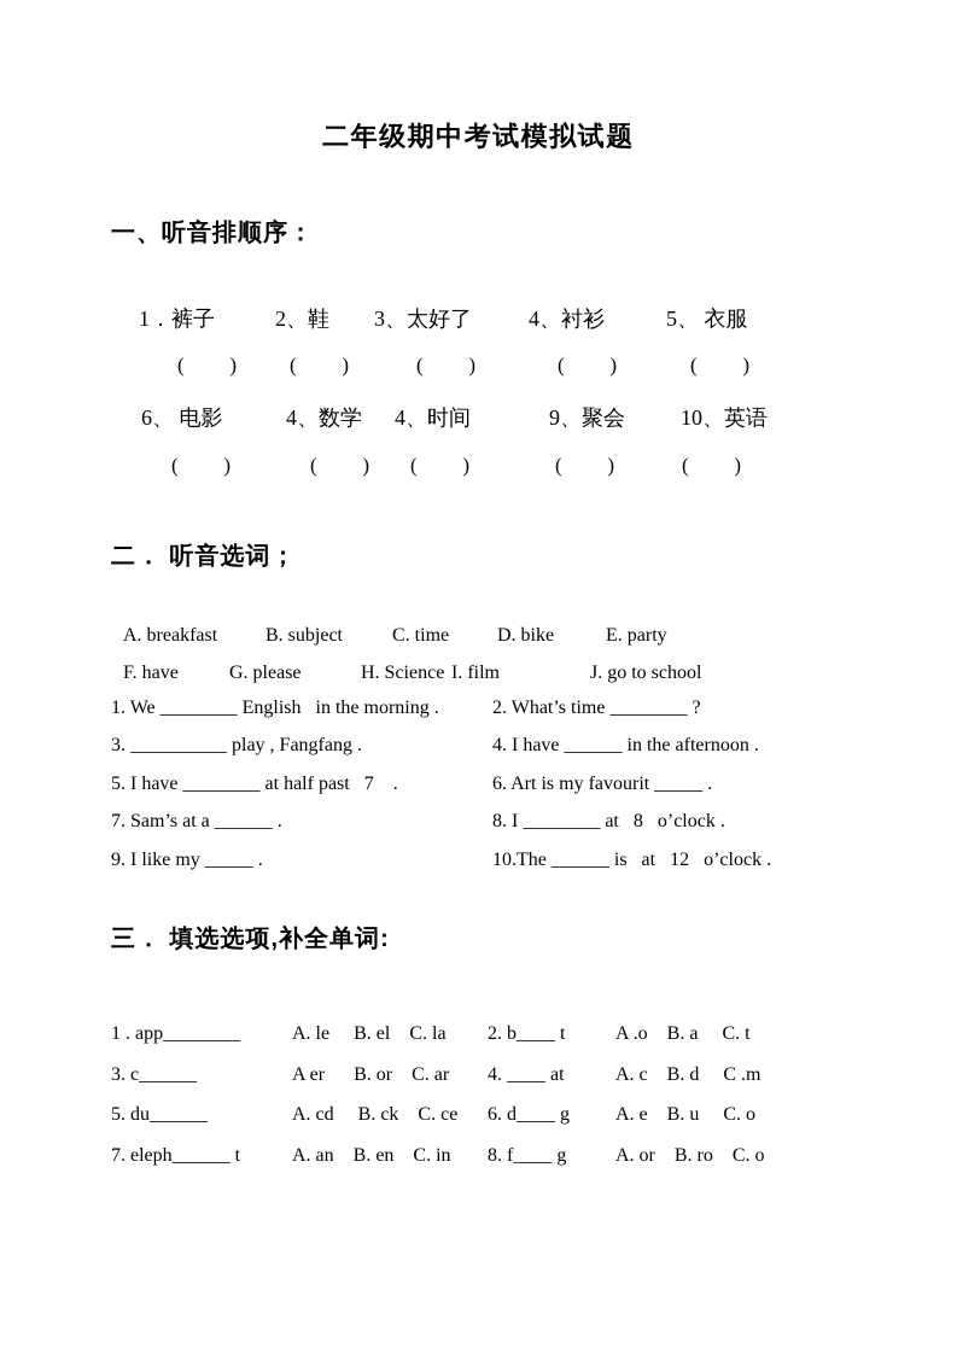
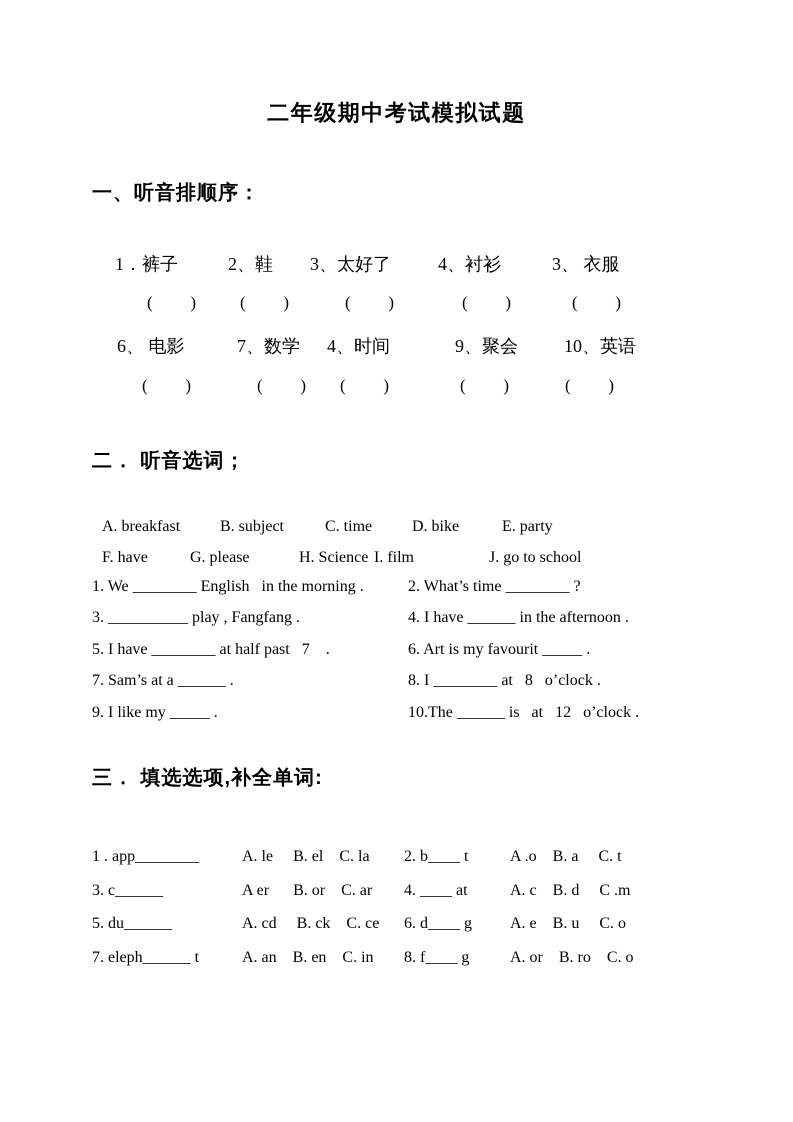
  二年级期中考试模拟试题
  一、听音排顺序：
  1．裤子
  2、鞋
  3、太好了
  4、衬衫
- 5、 衣服
+ 3、 衣服
  ( )
  ( )
  ( )
  ( )
  ( )
  6、 电影
- 4、数学
+ 7、数学
  4、时间
  9、聚会
  10、英语
  ( )
  ( )
  ( )
  ( )
  ( )
  二． 听音选词；
  A. breakfast
  B. subject
  C. time
  D. bike
  E. party
  F. have
  G. please
  H. Science
  I. film
  J. go to school
  1. We ________ English in the morning .
  2. What’s time ________ ?
  3. __________ play , Fangfang .
  4. I have ______ in the afternoon .
  5. I have ________ at half past 7 .
  6. Art is my favourit _____ .
  7. Sam’s at a ______ .
  8. I ________ at 8 o’clock .
  9. I like my _____ .
  10.The ______ is at 12 o’clock .
  三． 填选选项,补全单词:
  1 . app________
  A. le B. el C. la
  2. b____ t
  A .o B. a C. t
  3. c______
  A er B. or C. ar
  4. ____ at
  A. c B. d C .m
  5. du______
  A. cd B. ck C. ce
  6. d____ g
  A. e B. u C. o
  7. eleph______ t
  A. an B. en C. in
  8. f____ g
  A. or B. ro C. o
